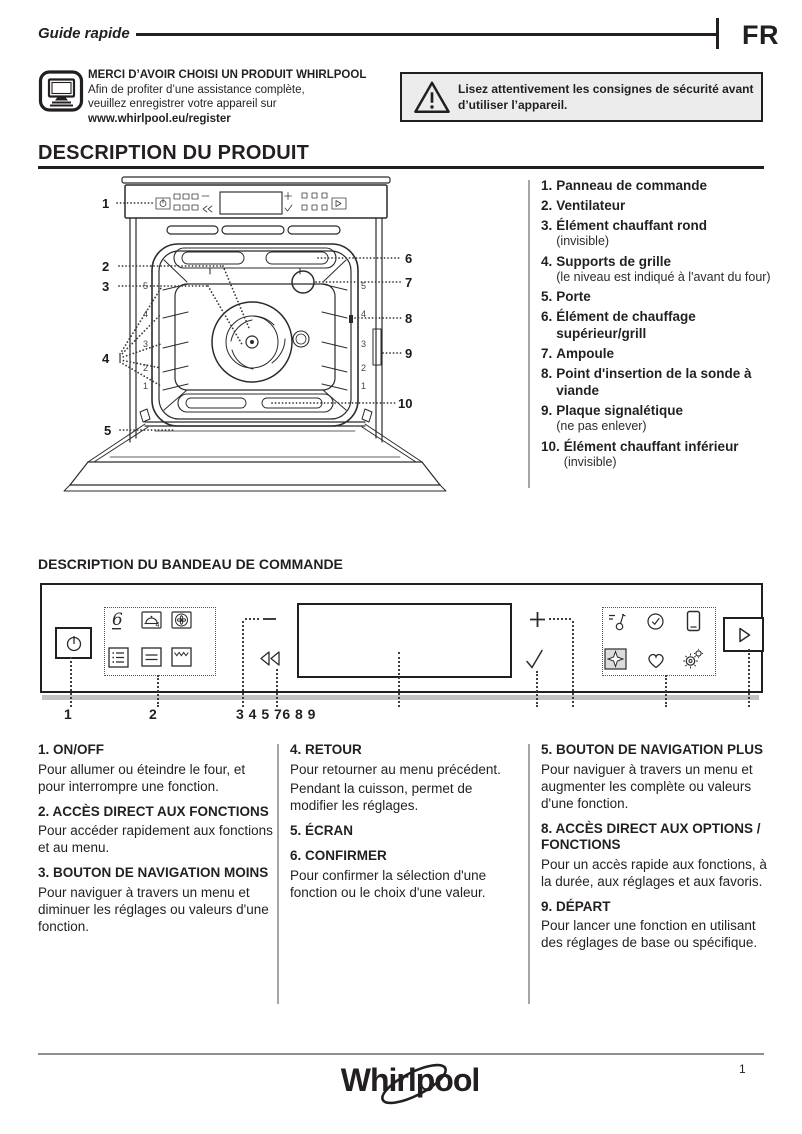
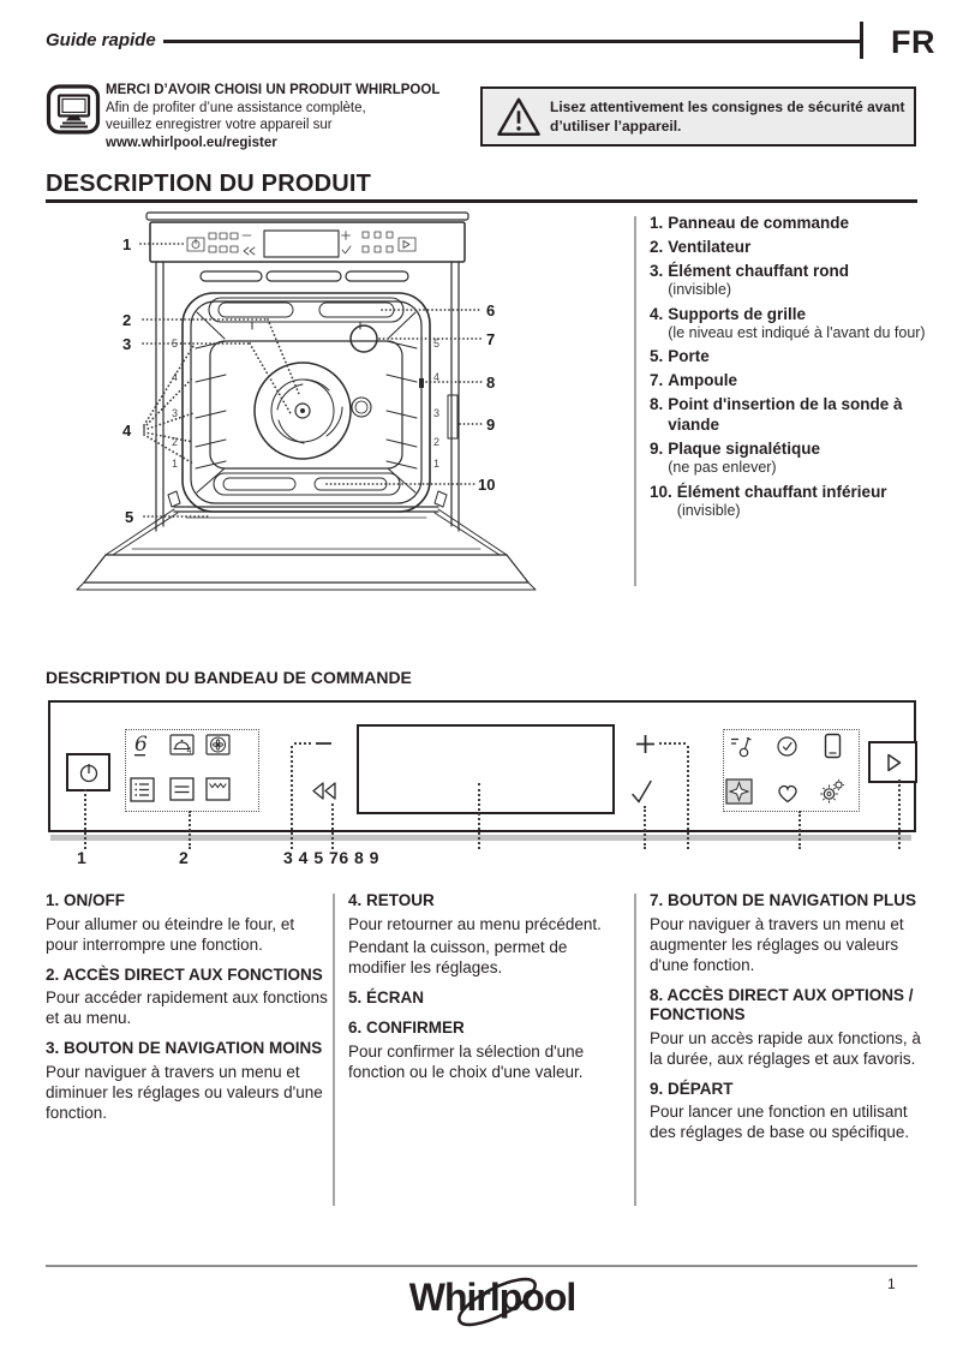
  Guide rapide
  FR
  MERCI D’AVOIR CHOISI UN PRODUIT WHIRLPOOL
  Afin de profiter d’une assistance complète,
  veuillez enregistrer votre appareil sur
  www.whirlpool.eu/register
  Lisez attentivement les consignes de sécurité avant
  d’utiliser l’appareil.
  DESCRIPTION DU PRODUIT
  1
  2
  3
  4
  5
  6
  7
  8
  9
  10
  5
  4
  3
  2
  1
  5
  4
  3
  2
  1
  1.
  Panneau de commande
  2.
  Ventilateur
  3.
  Élément chauffant rond
  (invisible)
  4.
  Supports de grille
  (le niveau est indiqué à l'avant du four)
  5.
  Porte
- 6.
- Élément de chauffage supérieur/grill
  7.
  Ampoule
  8.
  Point d'insertion de la sonde à viande
  9.
  Plaque signalétique
  (ne pas enlever)
  10.
  Élément chauffant inférieur
  (invisible)
  DESCRIPTION DU BANDEAU DE COMMANDE
  6
  1
  2
  3 4 5 76 8 9
  1. ON/OFF
  Pour allumer ou éteindre le four, et pour interrompre une fonction.
  2. ACCÈS DIRECT AUX FONCTIONS
  Pour accéder rapidement aux fonctions et au menu.
  3. BOUTON DE NAVIGATION MOINS
  Pour naviguer à travers un menu et diminuer les réglages ou valeurs d'une fonction.
  4. RETOUR
  Pour retourner au menu précédent.
  Pendant la cuisson, permet de modifier les réglages.
  5. ÉCRAN
  6. CONFIRMER
  Pour confirmer la sélection d'une fonction ou le choix d'une valeur.
- 5. BOUTON DE NAVIGATION PLUS
+ 7. BOUTON DE NAVIGATION PLUS
- Pour naviguer à travers un menu et augmenter les complète ou valeurs d'une fonction.
+ Pour naviguer à travers un menu et augmenter les réglages ou valeurs d'une fonction.
  8. ACCÈS DIRECT AUX OPTIONS / FONCTIONS
  Pour un accès rapide aux fonctions, à la durée, aux réglages et aux favoris.
  9. DÉPART
  Pour lancer une fonction en utilisant des réglages de base ou spécifique.
  Whirlpool
  1
